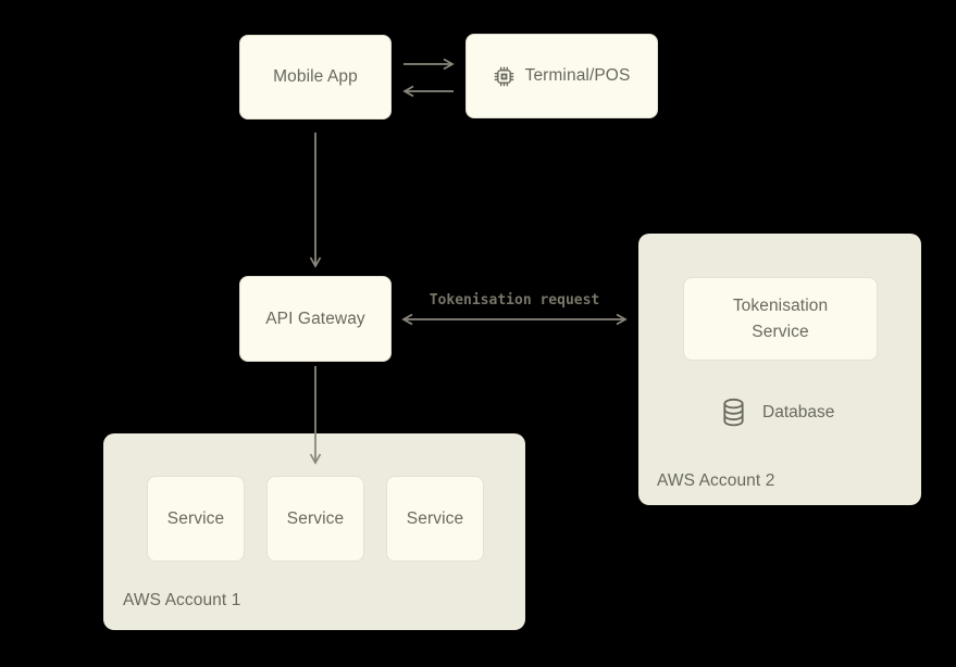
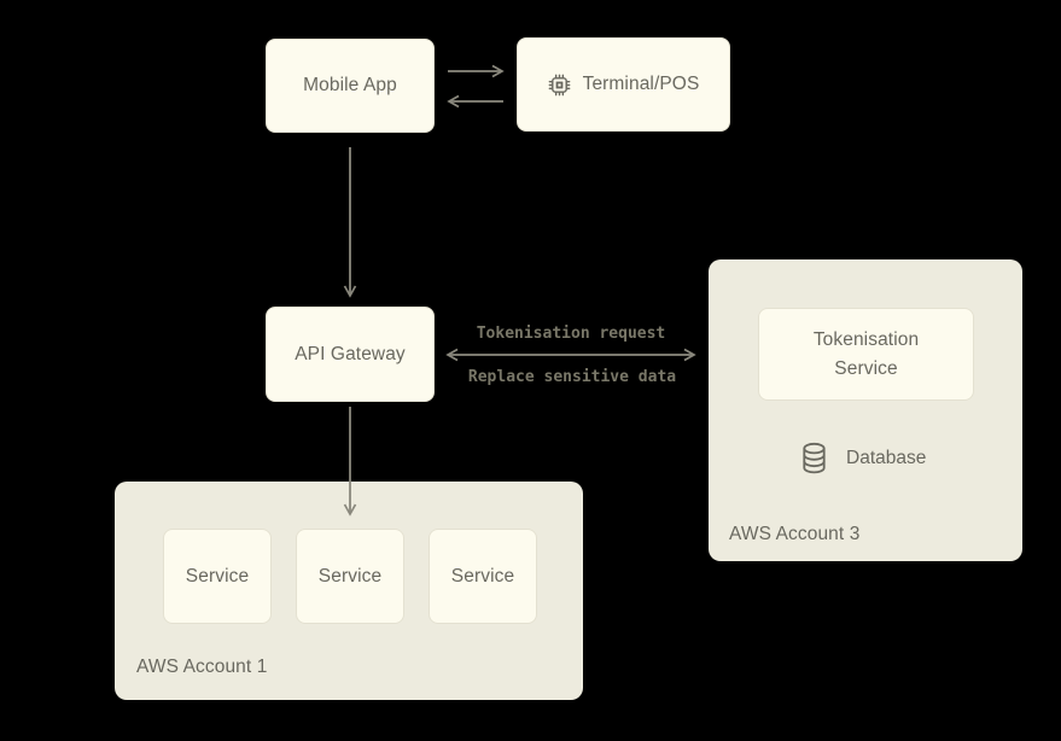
  Tokenisation
  Service
  Database
- AWS Account 2
+ AWS Account 3
  Service
  Service
  Service
  AWS Account 1
  Mobile App
  Terminal/POS
  API Gateway
  Tokenisation request
+ Replace sensitive data
